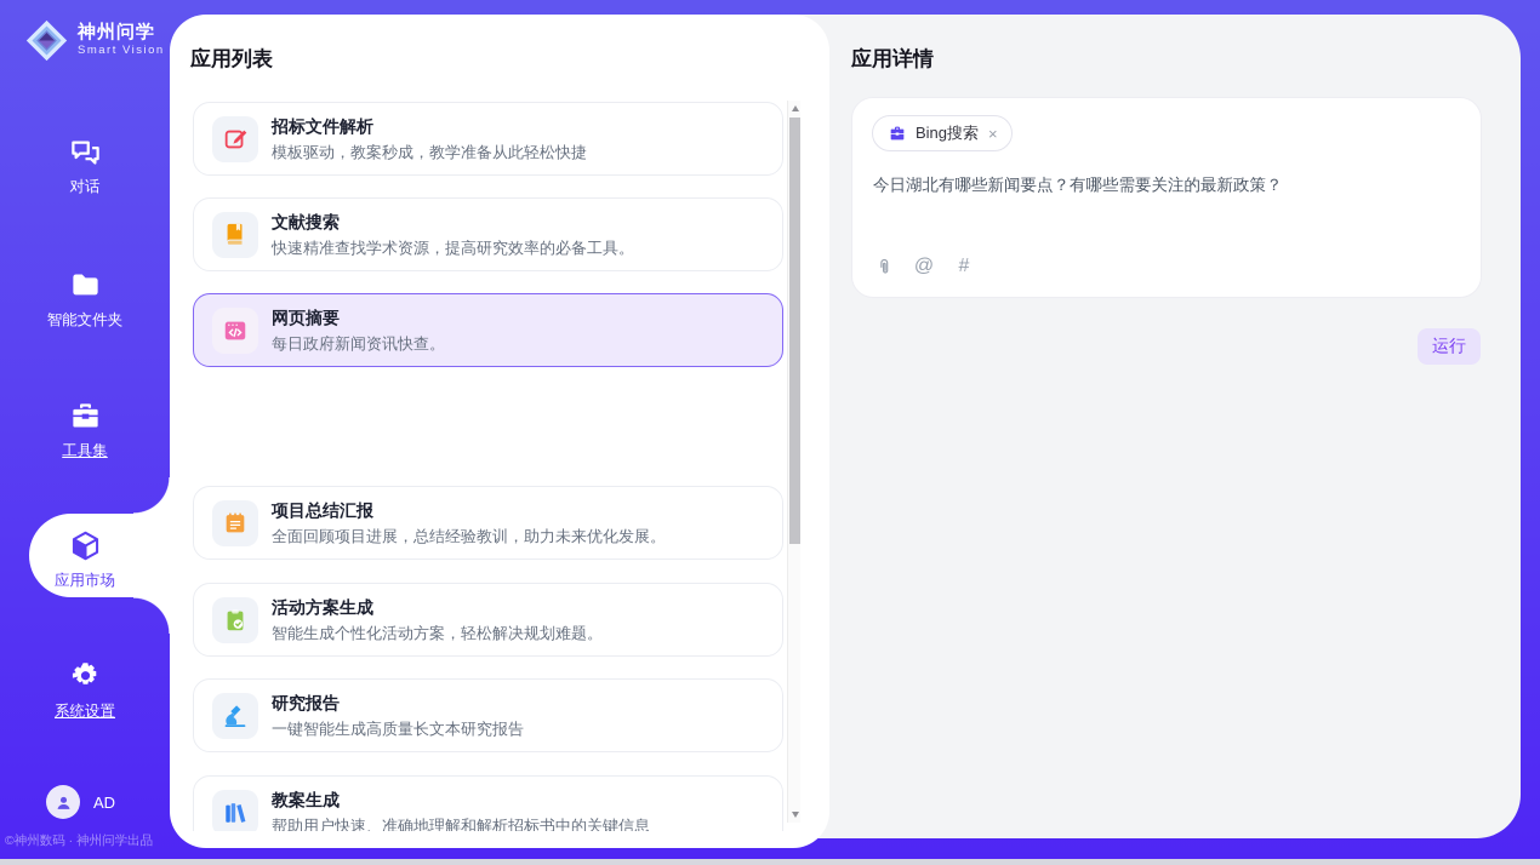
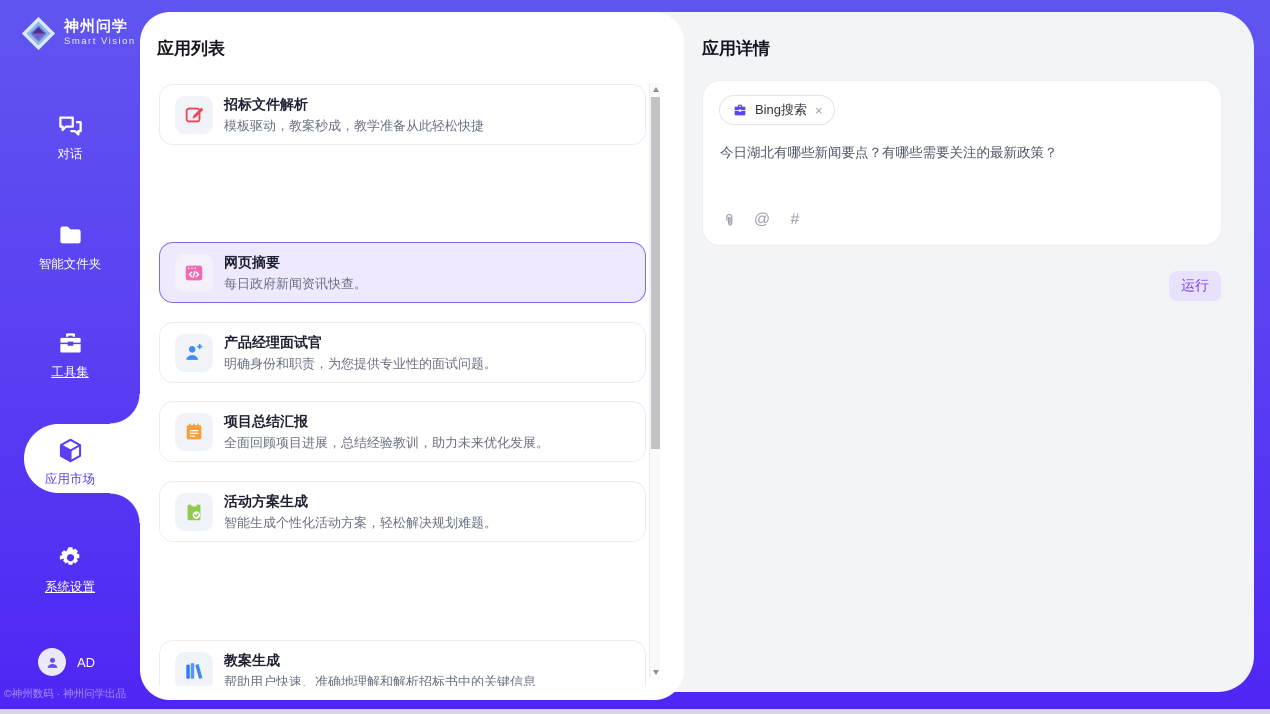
  神州问学
  Smart Vision
  对话
  智能文件夹
  工具集
  应用市场
  系统设置
  AD
  ©神州数码 · 神州问学出品
  应用列表
  招标文件解析
  模板驱动，教案秒成，教学准备从此轻松快捷
- 文献搜索
- 快速精准查找学术资源，提高研究效率的必备工具。
  网页摘要
  每日政府新闻资讯快查。
+ 产品经理面试官
+ 明确身份和职责，为您提供专业性的面试问题。
  项目总结汇报
  全面回顾项目进展，总结经验教训，助力未来优化发展。
  活动方案生成
  智能生成个性化活动方案，轻松解决规划难题。
- 研究报告
- 一键智能生成高质量长文本研究报告
  教案生成
  帮助用户快速、准确地理解和解析招标书中的关键信息
  应用详情
  Bing搜索
  ×
  今日湖北有哪些新闻要点？有哪些需要关注的最新政策？
  @
  #
  运行
